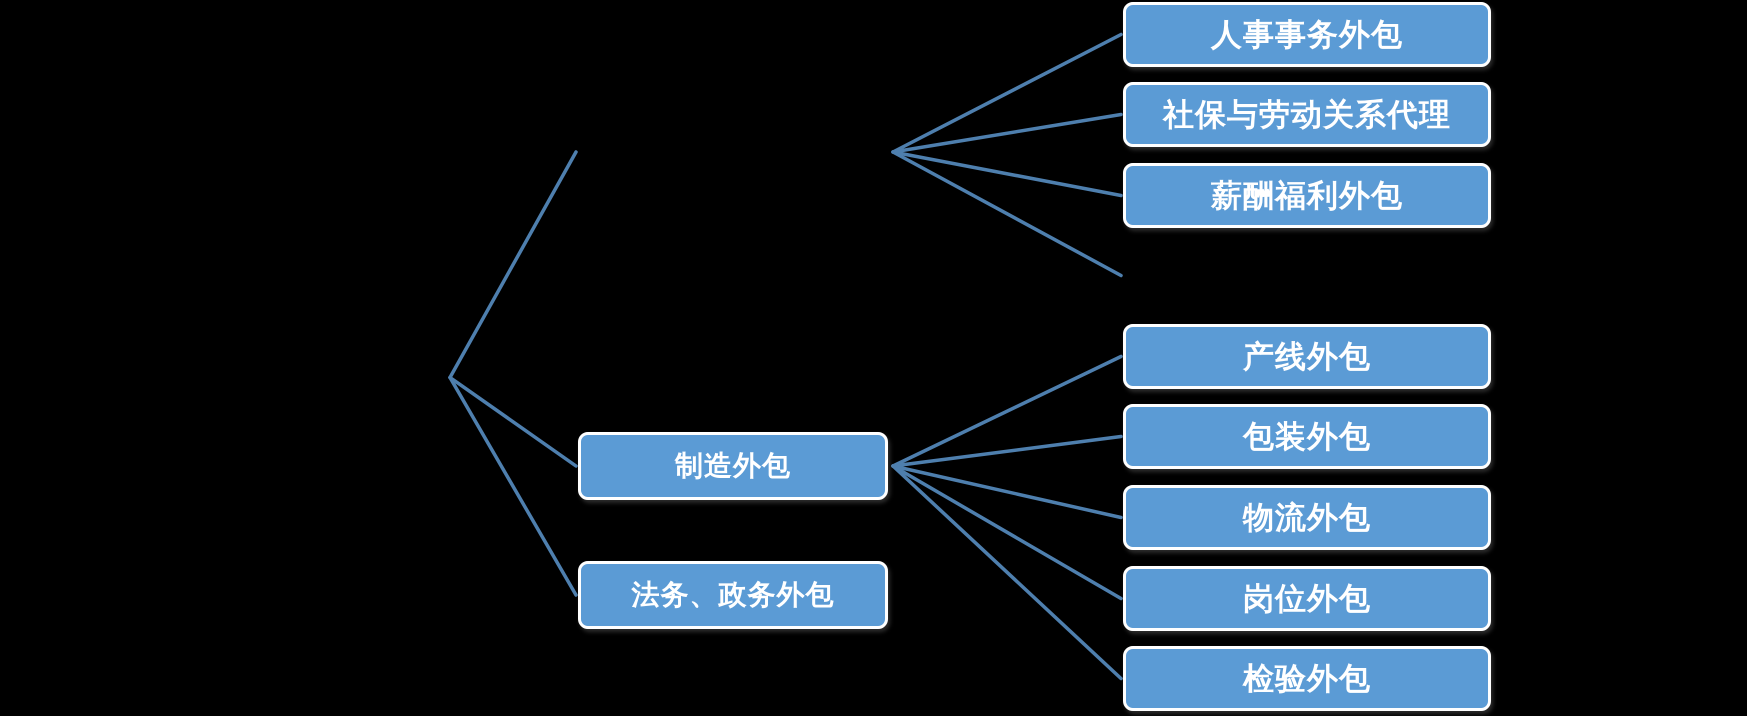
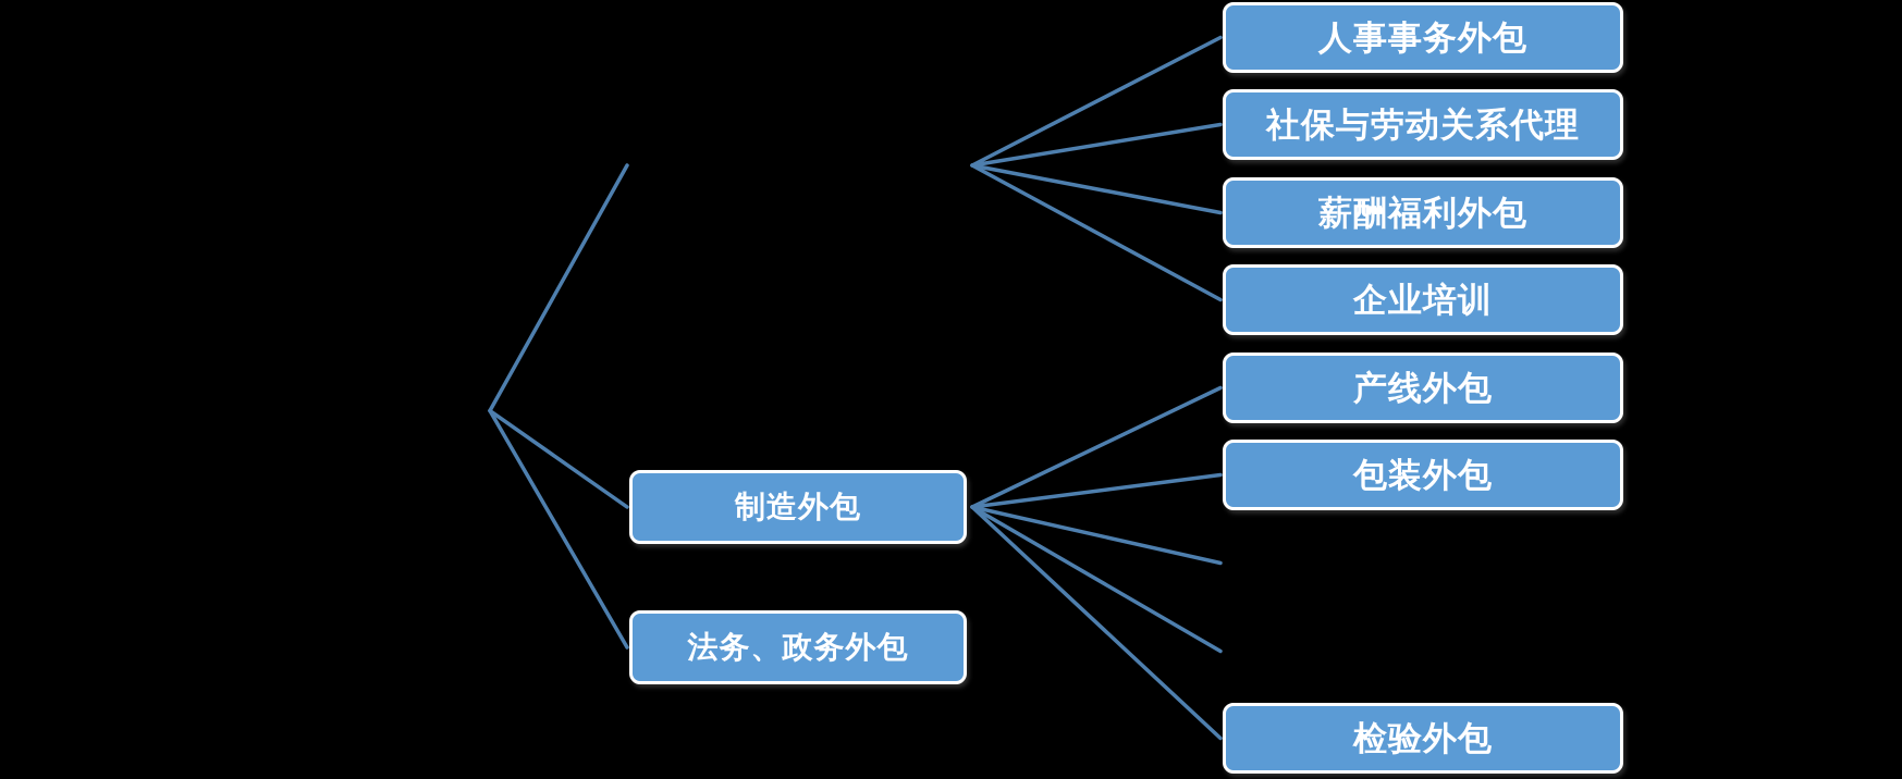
  制造外包
  法务、政务外包
  人事事务外包
  社保与劳动关系代理
  薪酬福利外包
+ 企业培训
  产线外包
  包装外包
- 物流外包
- 岗位外包
  检验外包
